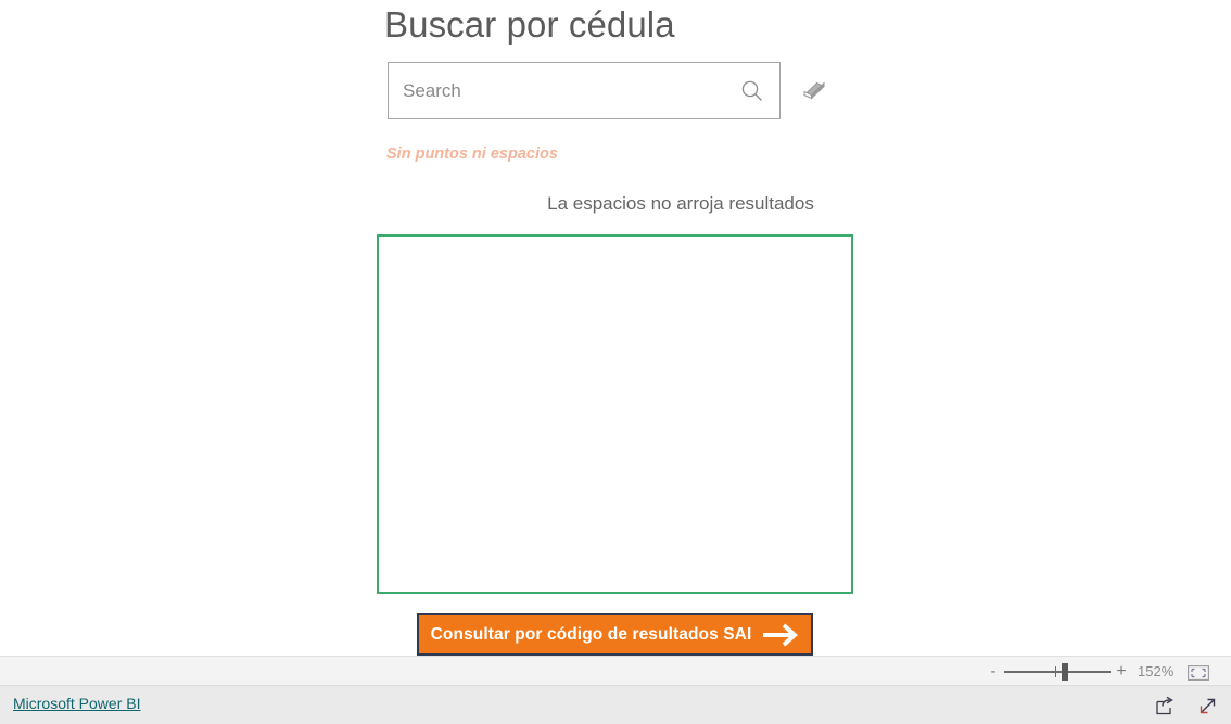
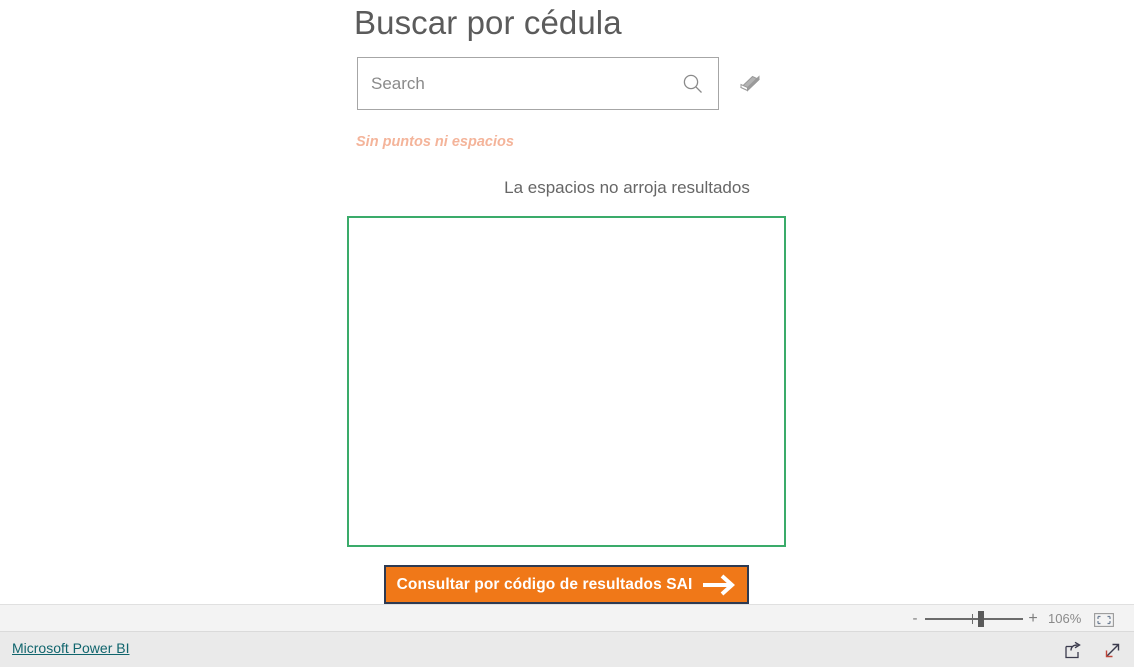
  Buscar por cédula
  Search
  Sin puntos ni espacios
  La espacios no arroja resultados
  Consultar por código de resultados SAI
  -
  +
- 152%
+ 106%
  Microsoft Power BI
